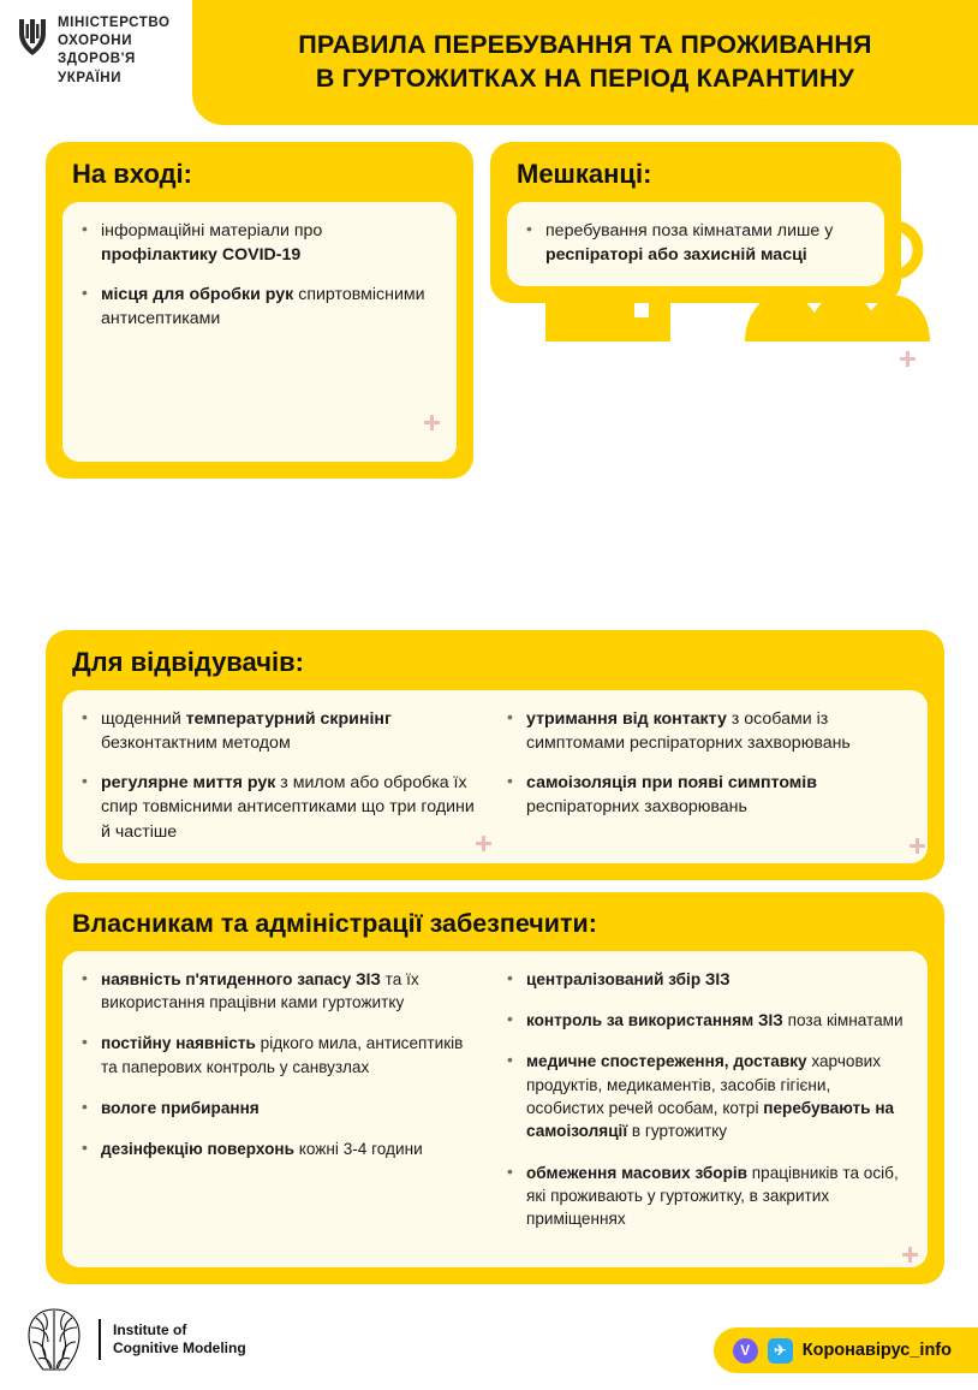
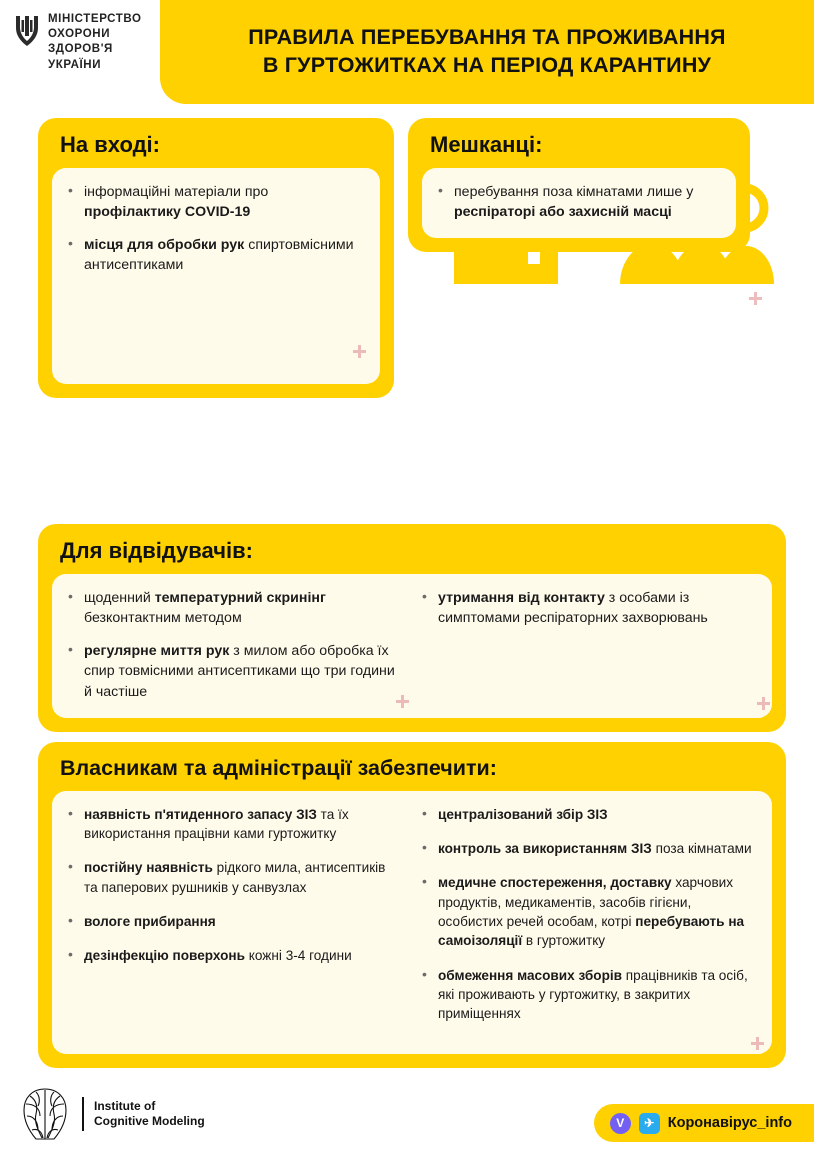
  МІНІСТЕРСТВО
  ОХОРОНИ
  ЗДОРОВ'Я
  УКРАЇНИ
  ПРАВИЛА ПЕРЕБУВАННЯ ТА ПРОЖИВАННЯ
  В ГУРТОЖИТКАХ НА ПЕРІОД КАРАНТИНУ
  На вході:
  інформаційні матеріали про профілактику COVID-19
  місця для обробки рук спиртовмісними антисептиками
  Мешканці:
  перебування поза кімнатами лише у респіраторі або захисній масці
  Для відвідувачів:
  щоденний температурний скринінг безконтактним методом
  регулярне миття рук з милом або обробка їх спир товмісними антисептиками що три години й частіше
  утримання від контакту з особами із симптомами респіраторних захворювань
- самоізоляція при появі симптомів респіраторних захворювань
  Власникам та адміністрації забезпечити:
  наявність п'ятиденного запасу ЗІЗ та їх використання працівни ками гуртожитку
- постійну наявність рідкого мила, антисептиків та паперових контроль у санвузлах
+ постійну наявність рідкого мила, антисептиків та паперових рушників у санвузлах
  вологе прибирання
  дезінфекцію поверхонь кожні 3-4 години
  централізований збір ЗІЗ
  контроль за використанням ЗІЗ поза кімнатами
  медичне спостереження, доставку харчових продуктів, медикаментів, засобів гігієни, особистих речей особам, котрі перебувають на самоізоляції в гуртожитку
  обмеження масових зборів працівників та осіб, які проживають у гуртожитку, в закритих приміщеннях
  Institute of
  Cognitive Modeling
  V
  ✈
  Коронавірус_іnfo
